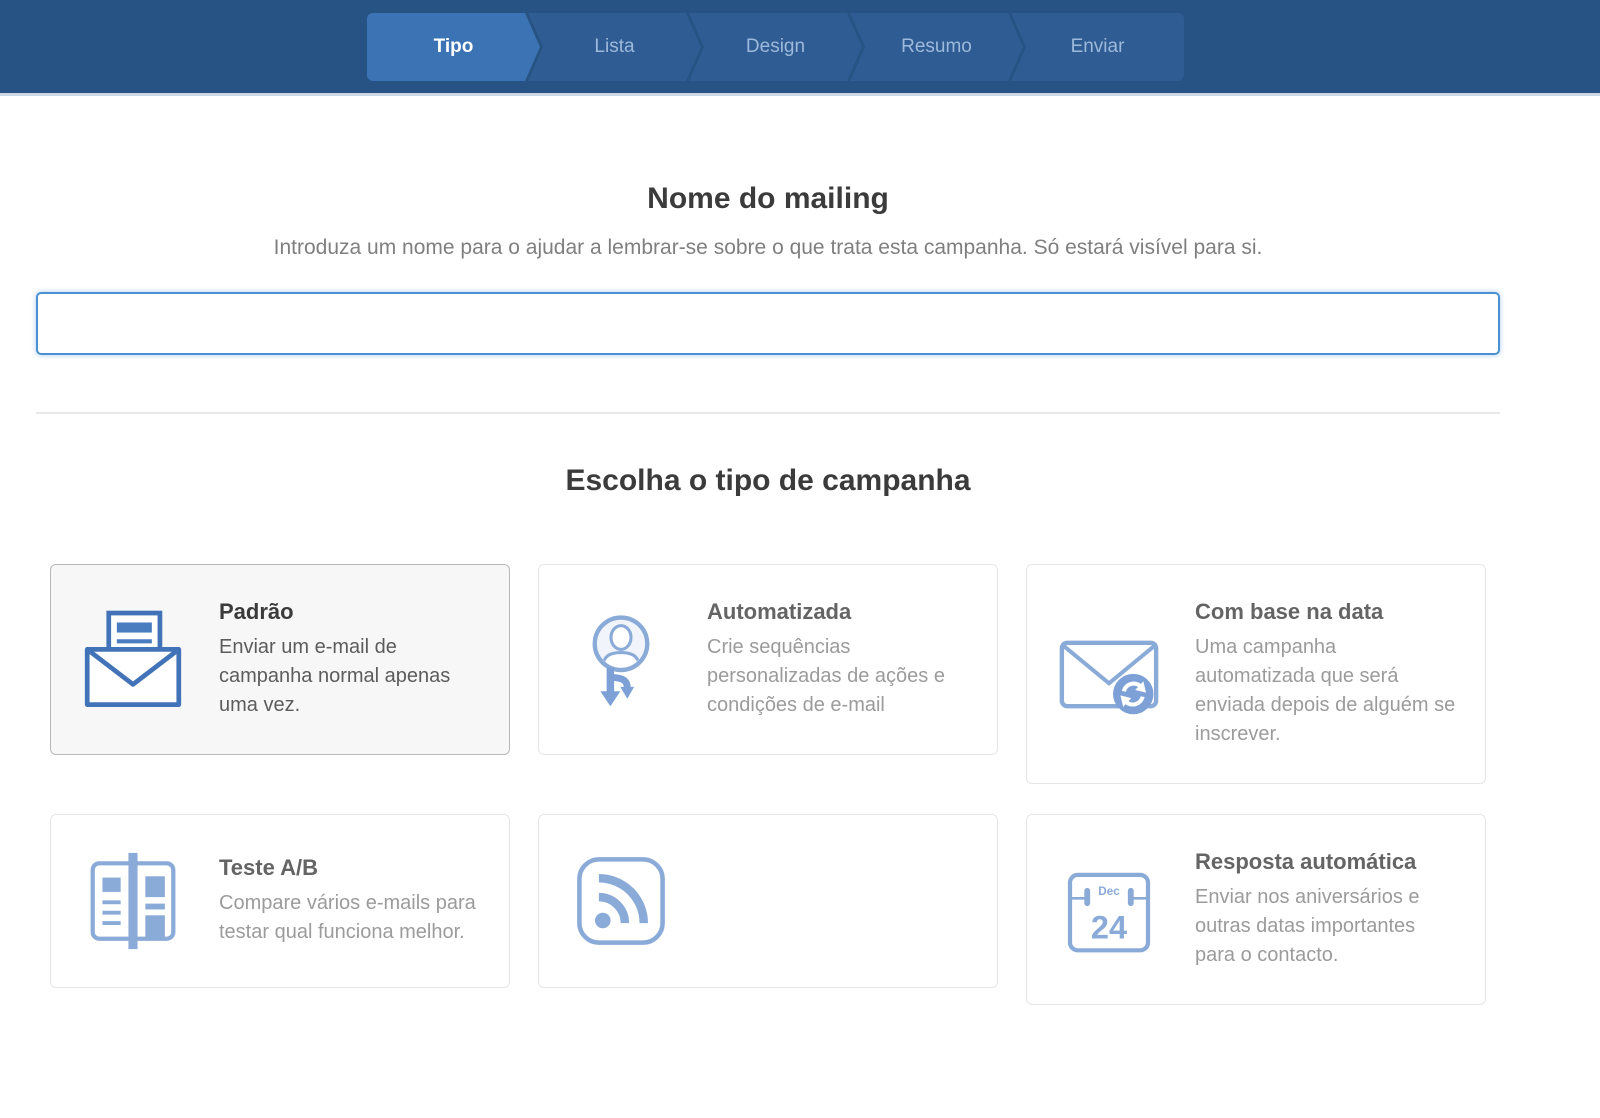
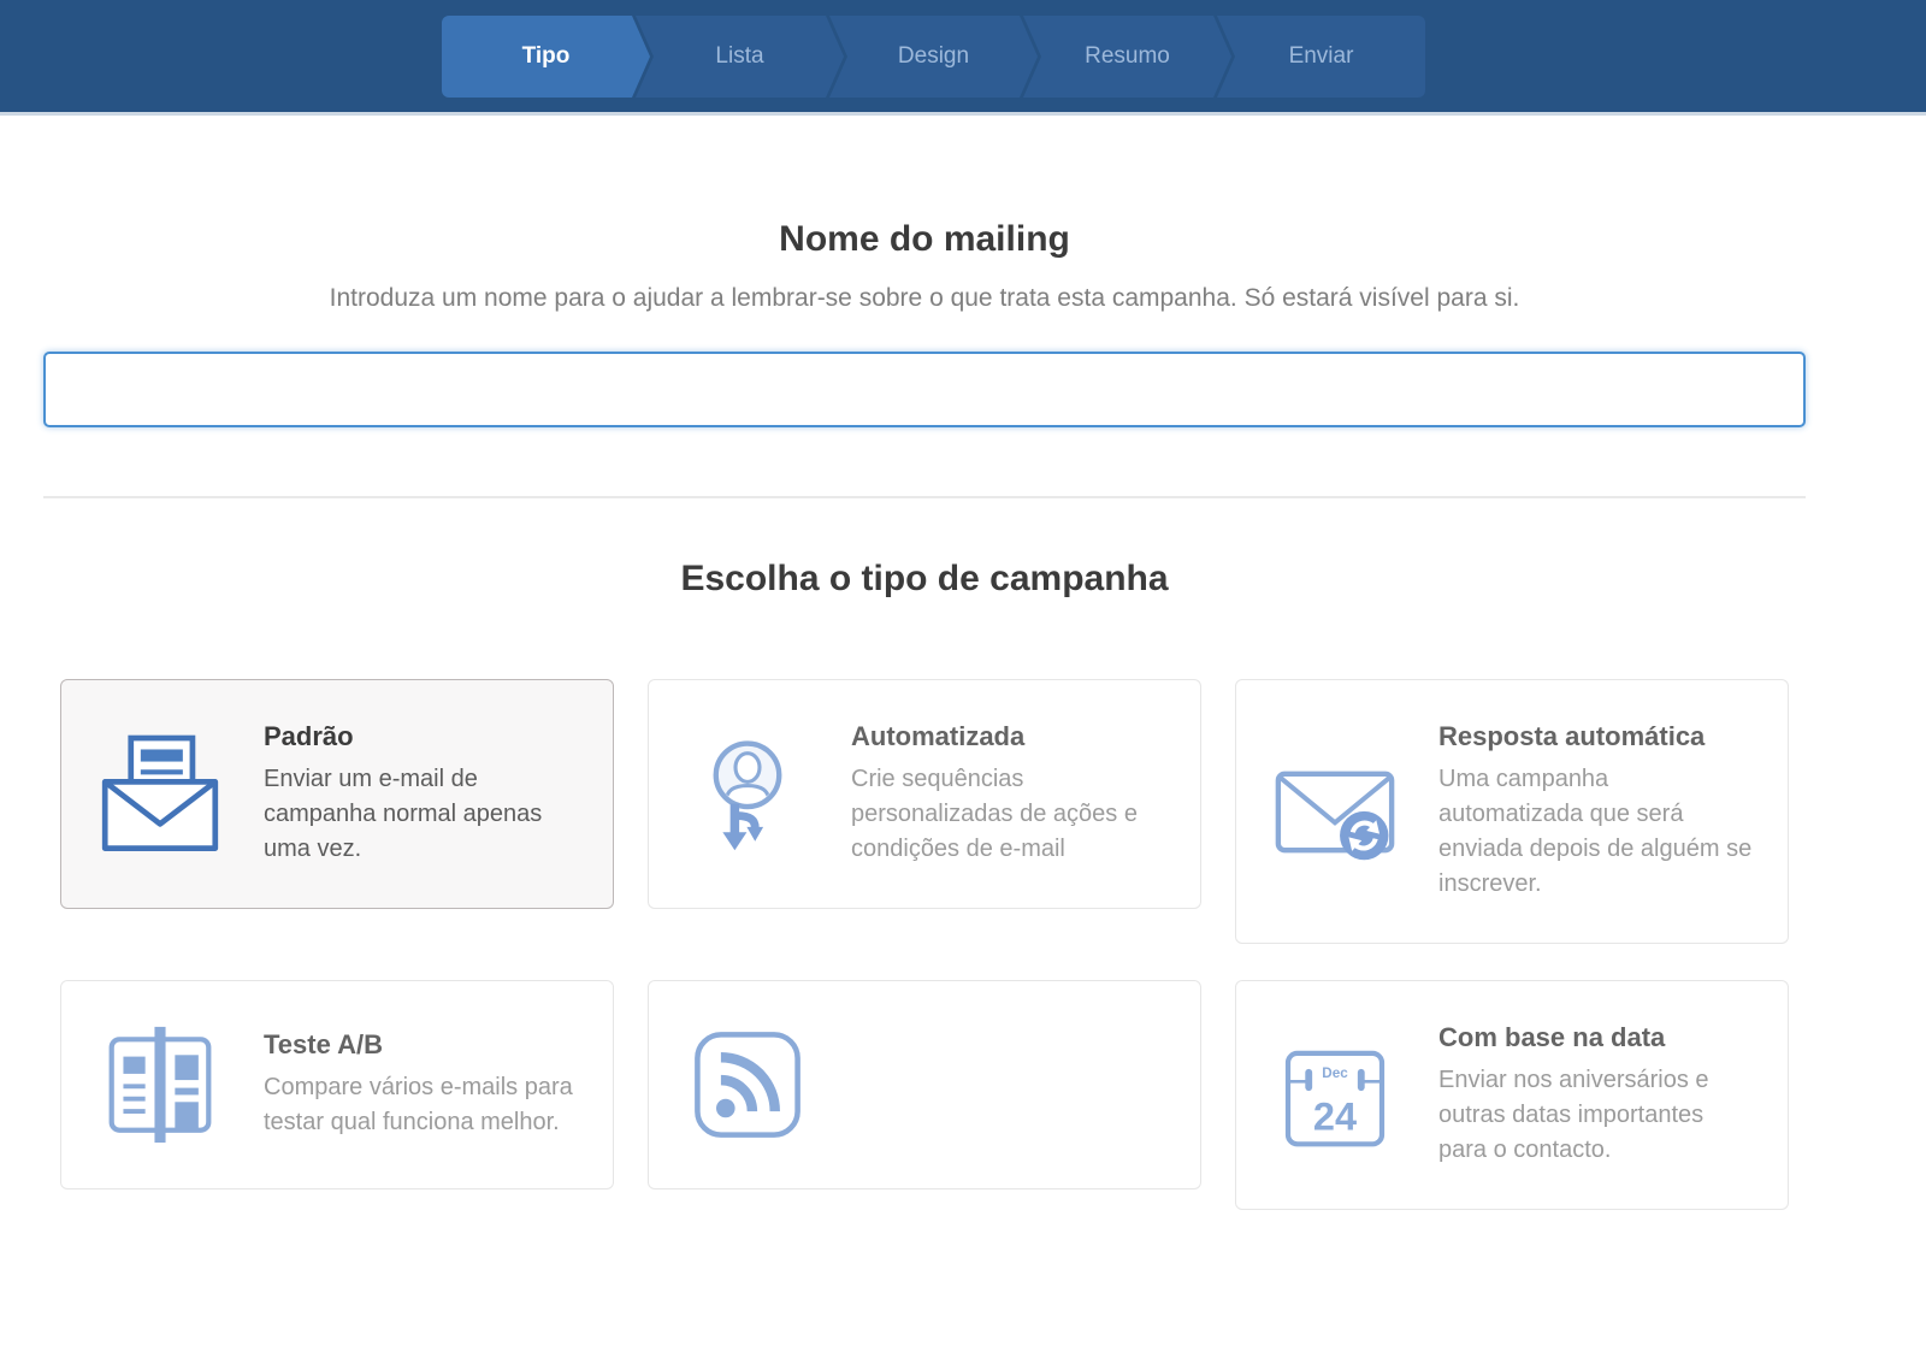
  Tipo
  Lista
  Design
  Resumo
  Enviar
  Nome do mailing
  Introduza um nome para o ajudar a lembrar-se sobre o que trata esta campanha. Só estará visível para si.
  Escolha o tipo de campanha
  Padrão
  Enviar um e-mail de campanha normal apenas uma vez.
  Automatizada
  Crie sequências personalizadas de ações e condições de e-mail
- Com base na data
+ Resposta automática
  Uma campanha automatizada que será enviada depois de alguém se inscrever.
  Teste A/B
  Compare vários e-mails para testar qual funciona melhor.
  Dec
  24
- Resposta automática
+ Com base na data
  Enviar nos aniversários e outras datas importantes para o contacto.
